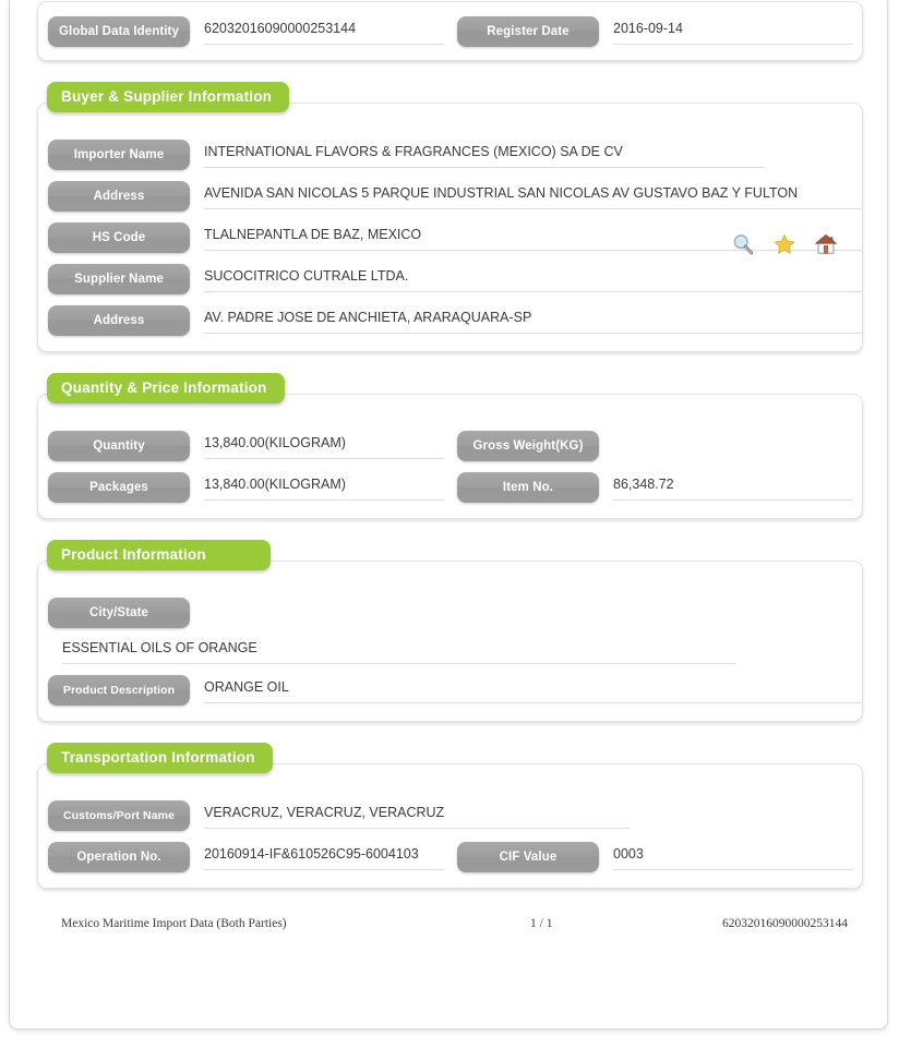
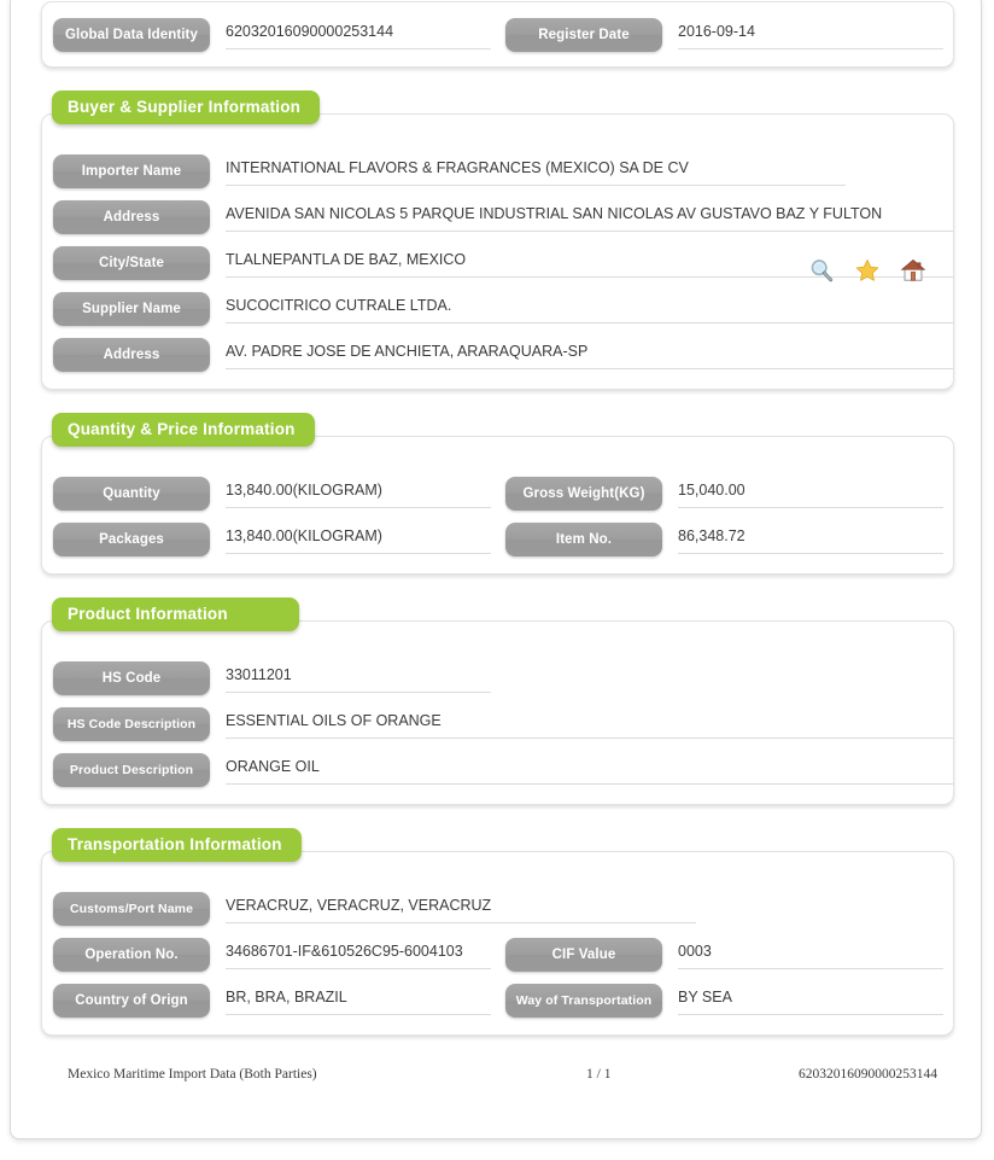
  Global Data Identity
  62032016090000253144
  Register Date
  2016-09-14
  Buyer & Supplier Information
  Importer Name
  INTERNATIONAL FLAVORS & FRAGRANCES (MEXICO) SA DE CV
  Address
  AVENIDA SAN NICOLAS 5 PARQUE INDUSTRIAL SAN NICOLAS AV GUSTAVO BAZ Y FULTON
- HS Code
+ City/State
  TLALNEPANTLA DE BAZ, MEXICO
  Supplier Name
  SUCOCITRICO CUTRALE LTDA.
  Address
  AV. PADRE JOSE DE ANCHIETA, ARARAQUARA-SP
  Quantity & Price Information
  Quantity
  13,840.00(KILOGRAM)
  Gross Weight(KG)
+ 15,040.00
  Packages
  13,840.00(KILOGRAM)
  Item No.
  86,348.72
  Product Information
- City/State
+ HS Code
+ 33011201
+ HS Code Description
  ESSENTIAL OILS OF ORANGE
  Product Description
  ORANGE OIL
  Transportation Information
  Customs/Port Name
  VERACRUZ, VERACRUZ, VERACRUZ
  Operation No.
- 20160914-IF&610526C95-6004103
+ 34686701-IF&610526C95-6004103
  CIF Value
  0003
+ Country of Orign
+ BR, BRA, BRAZIL
+ Way of Transportation
+ BY SEA
  Mexico Maritime Import Data (Both Parties)
  1 / 1
  62032016090000253144
